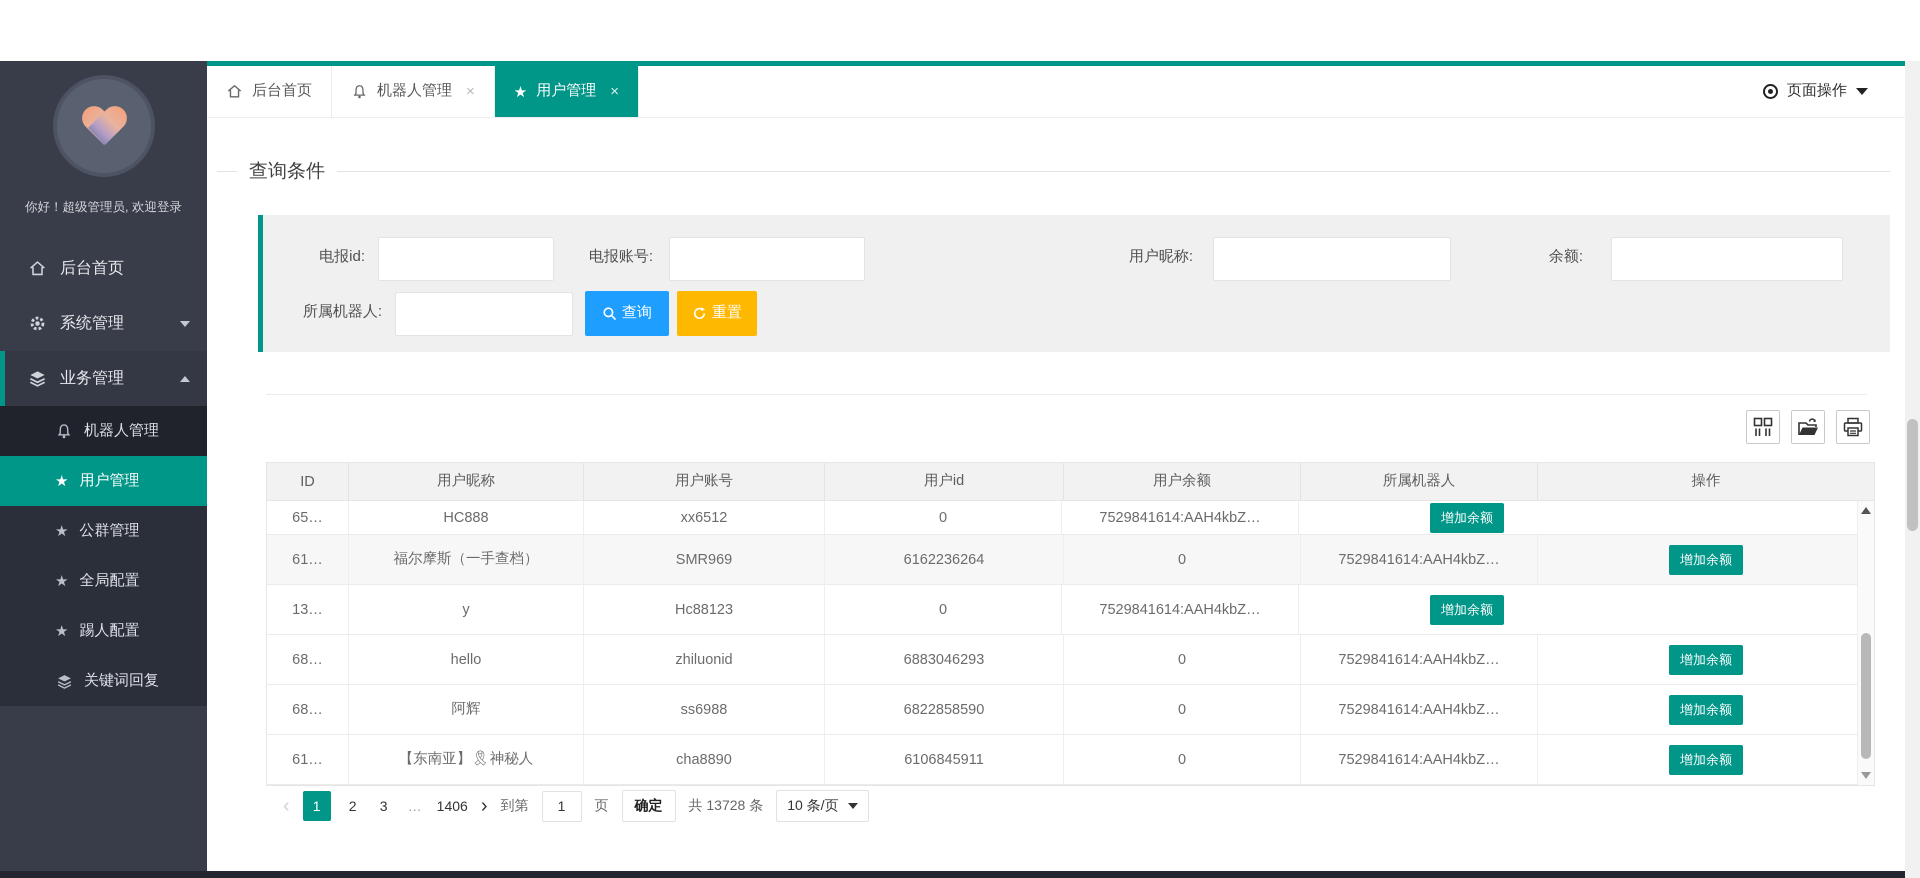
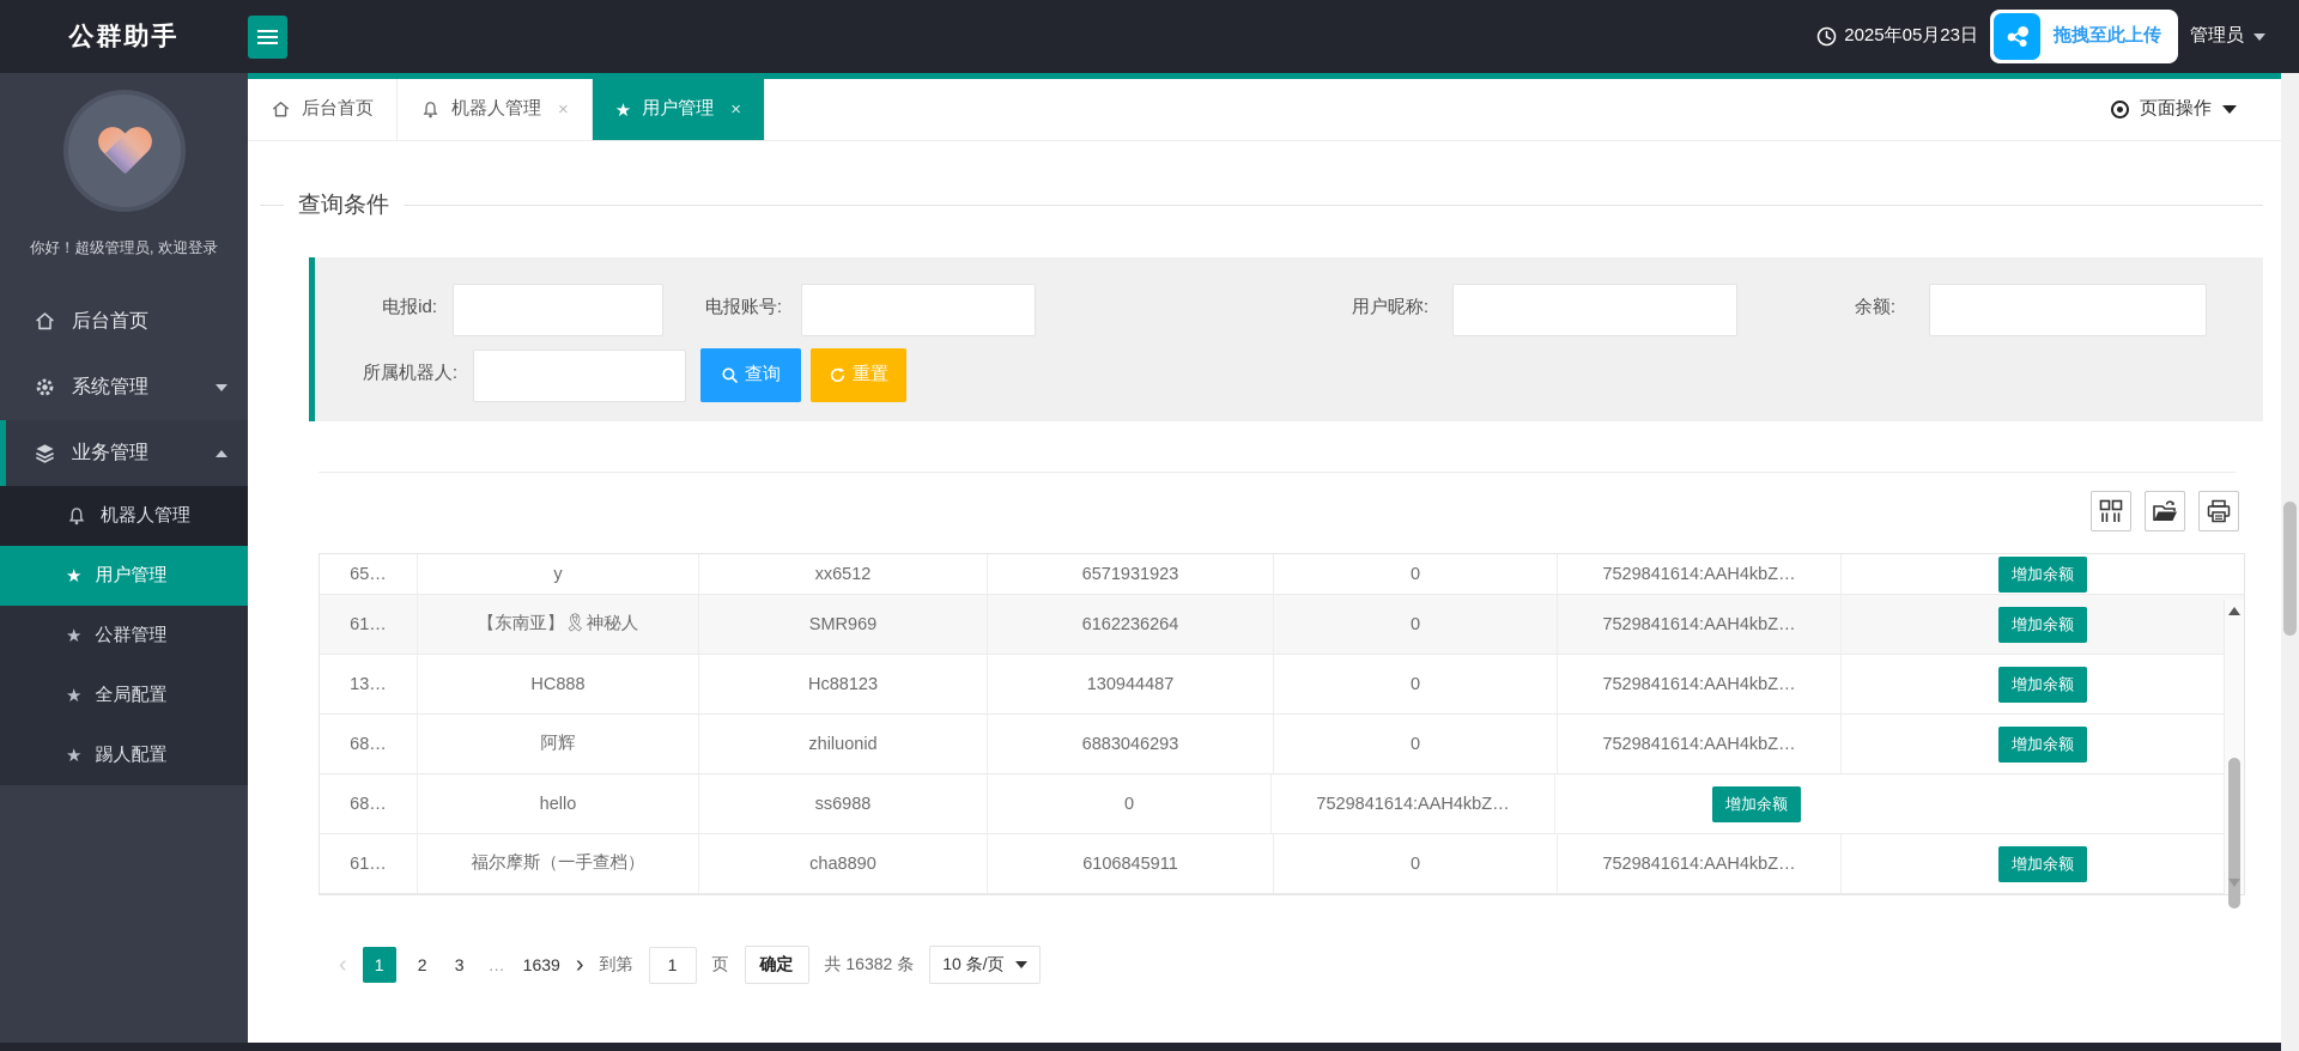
+ 公群助手
+ 2025年05月23日
+ 拖拽至此上传
+ 管理员
  你好！超级管理员, 欢迎登录
  后台首页
  系统管理
  业务管理
  机器人管理
  ★
  用户管理
  ★
  公群管理
  ★
  全局配置
  ★
  踢人配置
- 关键词回复
  后台首页
  机器人管理
  ×
  ★
  用户管理
  ×
  页面操作
  查询条件
  电报id:
  电报账号:
  用户昵称:
  余额:
  所属机器人:
  查询
  重置
- ID
- 用户昵称
- 用户账号
- 用户id
- 用户余额
- 所属机器人
- 操作
  65…
- HC888
+ y
  xx6512
+ 6571931923
  0
  7529841614:AAH4kbZ…
  增加余额
  61…
- 福尔摩斯（一手查档）
+ 【东南亚】🎗神秘人
  SMR969
  6162236264
  0
  7529841614:AAH4kbZ…
  增加余额
  13…
- y
+ HC888
  Hc88123
+ 130944487
  0
  7529841614:AAH4kbZ…
  增加余额
  68…
- hello
+ 阿辉
  zhiluonid
  6883046293
  0
  7529841614:AAH4kbZ…
  增加余额
  68…
- 阿辉
+ hello
  ss6988
- 6822858590
  0
  7529841614:AAH4kbZ…
  增加余额
  61…
- 【东南亚】🎗神秘人
+ 福尔摩斯（一手查档）
  cha8890
  6106845911
  0
  7529841614:AAH4kbZ…
  增加余额
  ‹
  1
  2
  3
  …
- 1406
+ 1639
  ›
  到第
  1
  页
  确定
- 共 13728 条
+ 共 16382 条
  10 条/页
